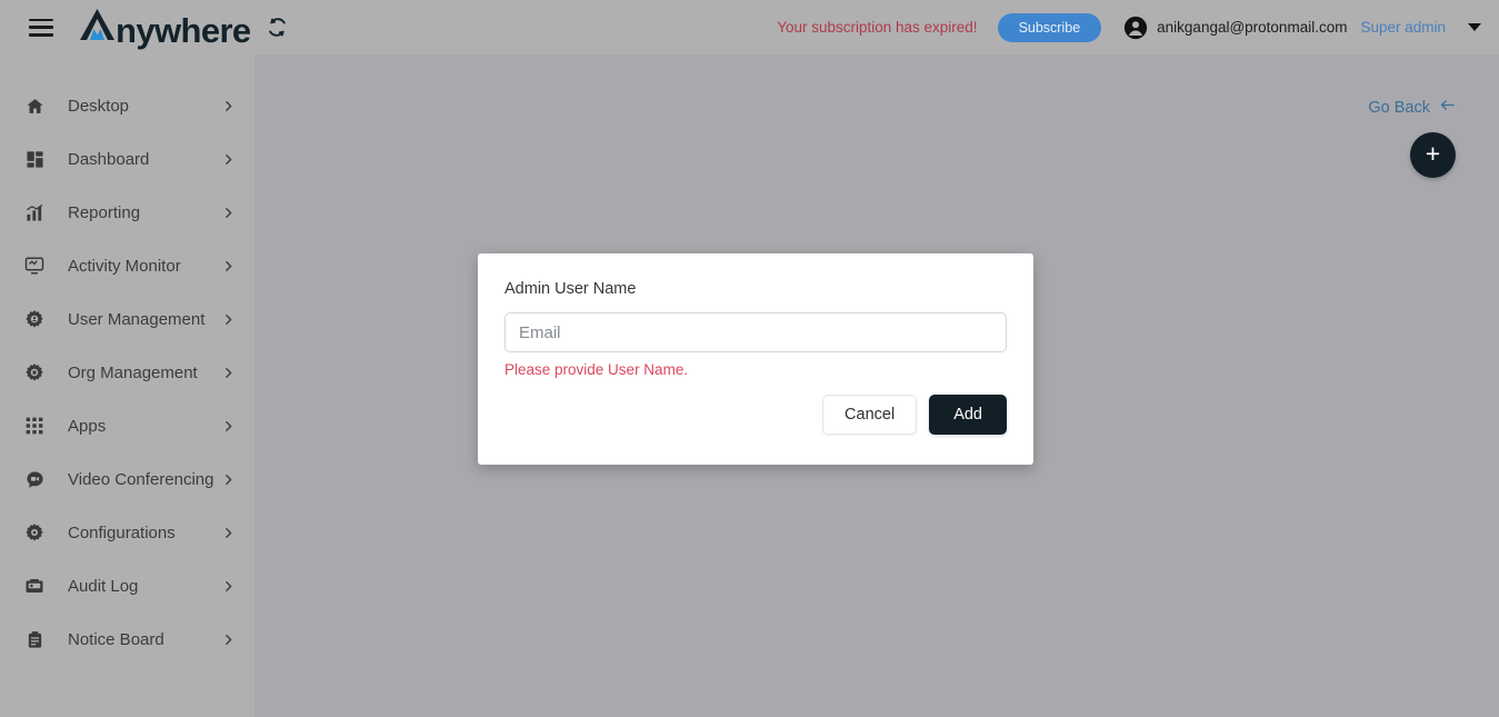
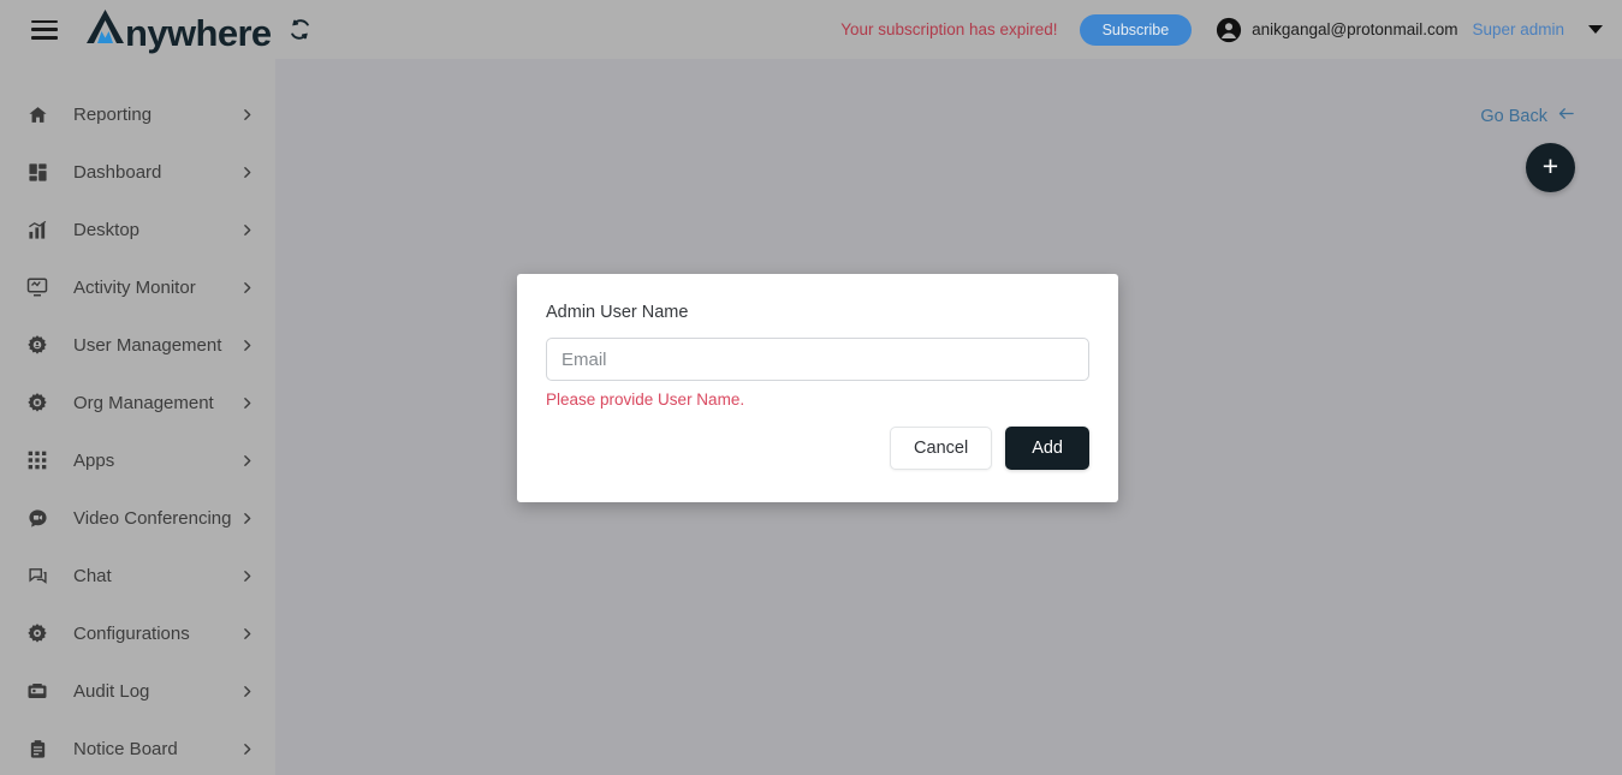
  nywhere
  Your subscription has expired!
  Subscribe
  anikgangal@protonmail.com
  Super admin
- Desktop
+ Reporting
  Dashboard
- Reporting
+ Desktop
  Activity Monitor
  User Management
  Org Management
  Apps
  Video Conferencing
+ Chat
  Configurations
  Audit Log
  Notice Board
  Go Back
  +
  Admin User Name
  Email
  Please provide User Name.
  Cancel
  Add
